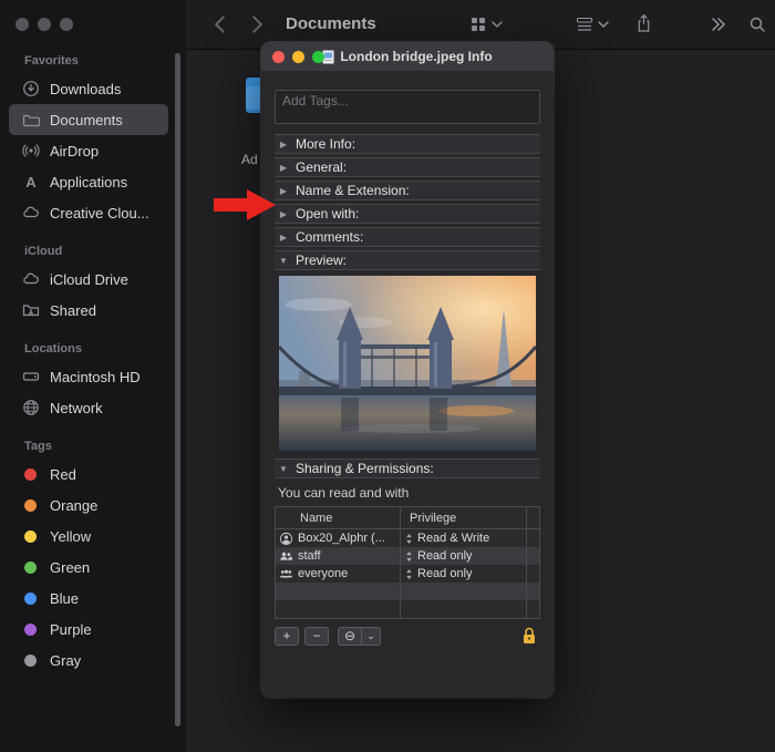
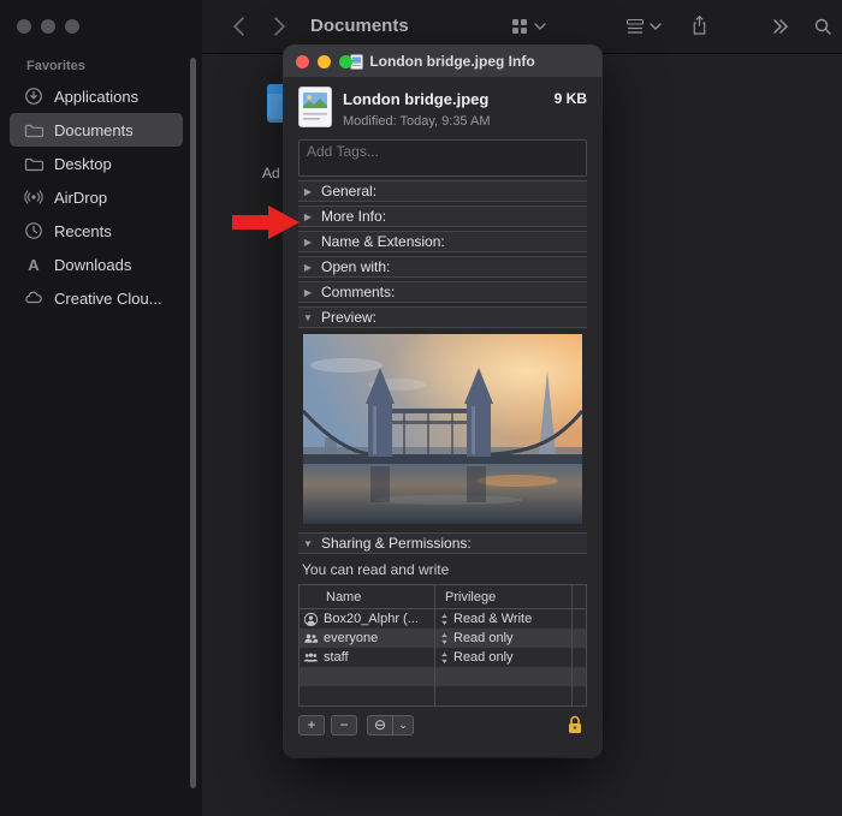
  Favorites
- Downloads
+ Applications
  Documents
+ Desktop
  AirDrop
+ Recents
  A
- Applications
+ Downloads
  Creative Clou...
- iCloud
- iCloud Drive
- Shared
- Locations
- Macintosh HD
- Network
- Tags
- Red
- Orange
- Yellow
- Green
- Blue
- Purple
- Gray
  Documents
  Ad
  London bridge.jpeg Info
+ London bridge.jpeg
+ Modified: Today, 9:35 AM
+ 9 KB
  Add Tags...
  ▶
- More Info:
+ General:
  ▶
- General:
+ More Info:
  ▶
  Name & Extension:
  ▶
  Open with:
  ▶
  Comments:
  ▼
  Preview:
  ▼
  Sharing & Permissions:
- You can read and with
+ You can read and write
  Name
  Privilege
  Box20_Alphr (...
  Read & Write
- staff
+ everyone
  Read only
- everyone
+ staff
  Read only
  +
  −
  ⊖
  ⌄
